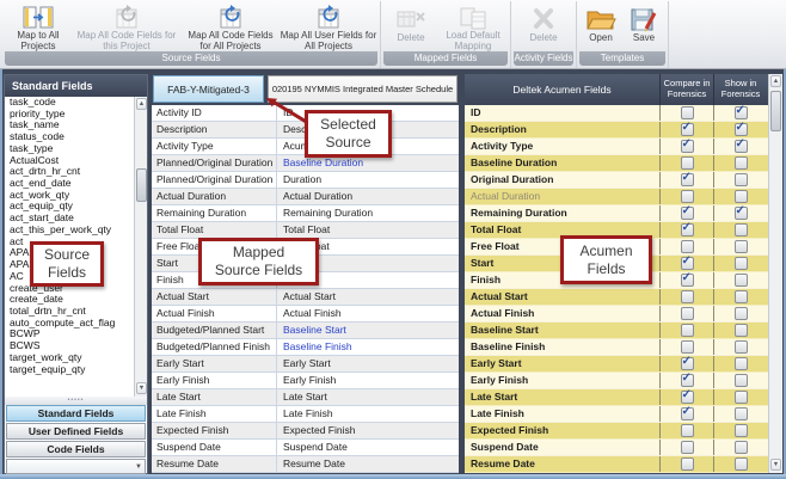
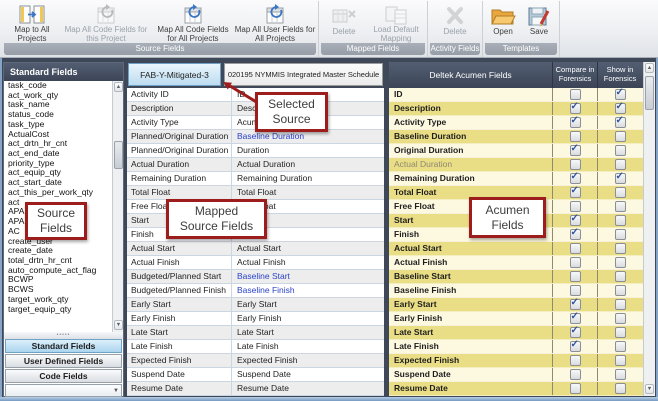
  Map to All Projects
  Map All Code Fields for this Project
  Map All Code Fields for All Projects
  Map All User Fields for All Projects
  Source Fields
  Delete
  Load Default Mapping
  Mapped Fields
  Delete
  Activity Fields
  Open
  Save
  Templates
  Standard Fields
  task_code
- priority_type
+ act_work_qty
  task_name
  status_code
  task_type
  ActualCost
  act_drtn_hr_cnt
  act_end_date
- act_work_qty
+ priority_type
  act_equip_qty
  act_start_date
  act_this_per_work_qty
  act
  APA
  APA
  AC
  create_user
  create_date
  total_drtn_hr_cnt
  auto_compute_act_flag
  BCWP
  BCWS
  target_work_qty
  target_equip_qty
  Standard Fields
  User Defined Fields
  Code Fields
  FAB-Y-Mitigated-3
  020195 NYMMIS Integrated Master Schedule
  Activity ID
  Description
  Activity Type
  Planned/Original Duration
  Baseline Duration
  Planned/Original Duration
  Duration
  Actual Duration
  Actual Duration
  Remaining Duration
  Remaining Duration
  Total Float
  Total Float
  Free Floa
  Start
  Finish
  Actual Start
  Actual Start
  Actual Finish
  Actual Finish
  Budgeted/Planned Start
  Baseline Start
  Budgeted/Planned Finish
  Baseline Finish
  Early Start
  Early Start
  Early Finish
  Early Finish
  Late Start
  Late Start
  Late Finish
  Late Finish
  Expected Finish
  Expected Finish
  Suspend Date
  Suspend Date
  Resume Date
  Resume Date
  Deltek Acumen Fields
  Compare in Forensics
  Show in Forensics
  ID
  ✓
  Description
  ✓
  ✓
  Activity Type
  ✓
  ✓
  Baseline Duration
  Original Duration
  ✓
  Actual Duration
  Remaining Duration
  ✓
  ✓
  Total Float
  ✓
  Free Float
  Start
  ✓
  Finish
  ✓
  Actual Start
  Actual Finish
  Baseline Start
  Baseline Finish
  Early Start
  ✓
  Early Finish
  ✓
  Late Start
  ✓
  Late Finish
  ✓
  Expected Finish
  Suspend Date
  Resume Date
  Selected
  Source
  Source
  Fields
  Mapped
  Source Fields
  Acumen
  Fields
